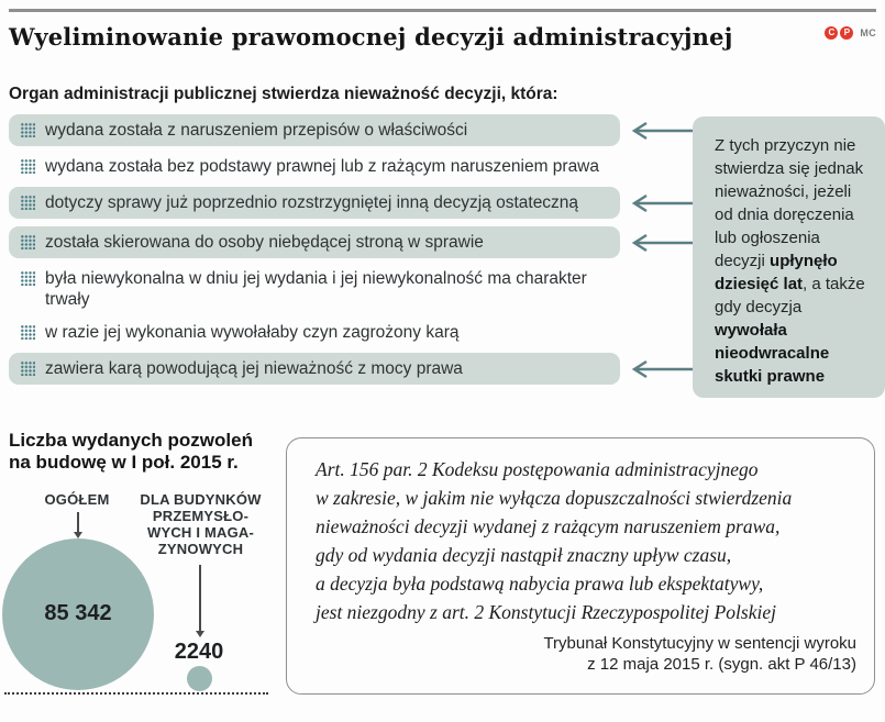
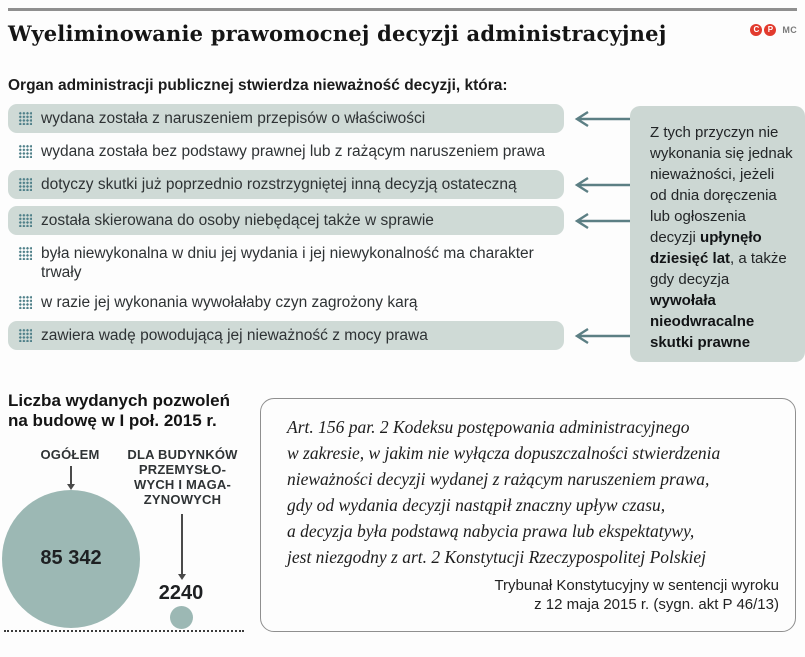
  Wyeliminowanie prawomocnej decyzji administracyjnej
  C
  P
  MC
  Organ administracji publicznej stwierdza nieważność decyzji, która:
  wydana została z naruszeniem przepisów o właściwości
  wydana została bez podstawy prawnej lub z rażącym naruszeniem prawa
- dotyczy sprawy już poprzednio rozstrzygniętej inną decyzją ostateczną
+ dotyczy skutki już poprzednio rozstrzygniętej inną decyzją ostateczną
- została skierowana do osoby niebędącej stroną w sprawie
+ została skierowana do osoby niebędącej także w sprawie
  była niewykonalna w dniu jej wydania i jej niewykonalność ma charakter trwały
  w razie jej wykonania wywołałaby czyn zagrożony karą
- zawiera karą powodującą jej nieważność z mocy prawa
+ zawiera wadę powodującą jej nieważność z mocy prawa
- Z tych przyczyn nie stwierdza się jednak nieważno­ści, jeżeli od dnia doręczenia lub ogłoszenia decyzji upłynęło dziesięć lat, a także gdy decyzja wywołała nieodwracalne skutki prawne
+ Z tych przyczyn nie wykonania się jednak nieważno­ści, jeżeli od dnia doręczenia lub ogłoszenia decyzji upłynęło dziesięć lat, a także gdy decyzja wywołała nieodwracalne skutki prawne
  Liczba wydanych pozwoleń
  na budowę w I poł. 2015 r.
  OGÓŁEM
  DLA BUDYNKÓW
  PRZEMYSŁO-
  WYCH I MAGA-
  ZYNOWYCH
  85 342
  2240
  Art. 156 par. 2 Kodeksu postępowania administracyjnego
  w zakresie, w jakim nie wyłącza dopuszczalności stwierdzenia
  nieważności decyzji wydanej z rażącym naruszeniem prawa,
  gdy od wydania decyzji nastąpił znaczny upływ czasu,
  a decyzja była podstawą nabycia prawa lub ekspektatywy,
  jest niezgodny z art. 2 Konstytucji Rzeczypospolitej Polskiej
  Trybunał Konstytucyjny w sentencji wyroku
  z 12 maja 2015 r. (sygn. akt P 46/13)
